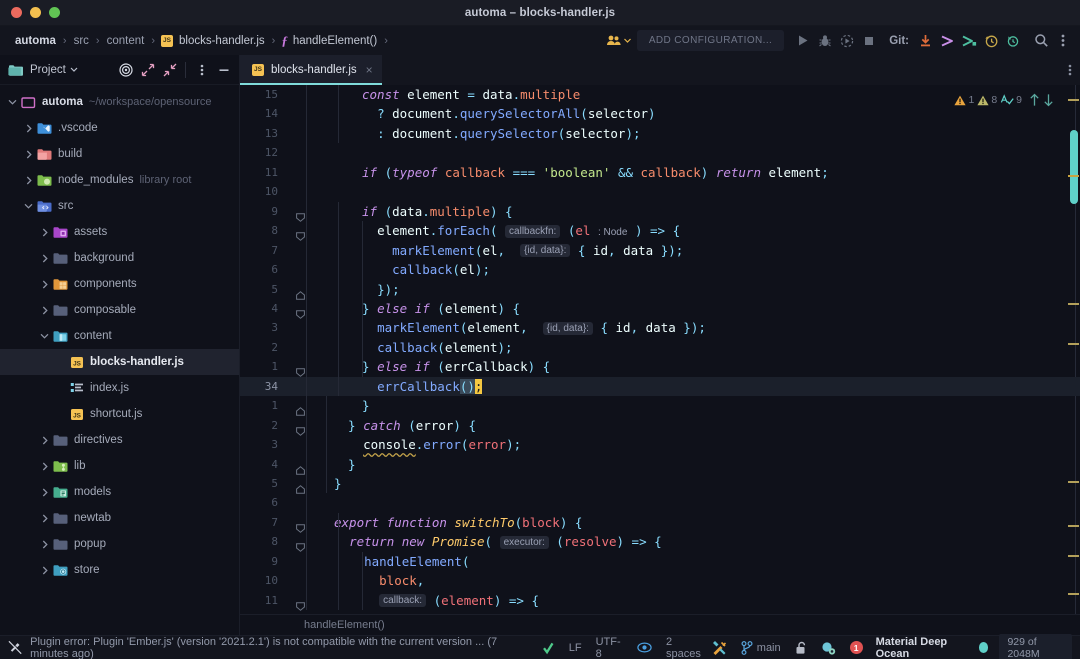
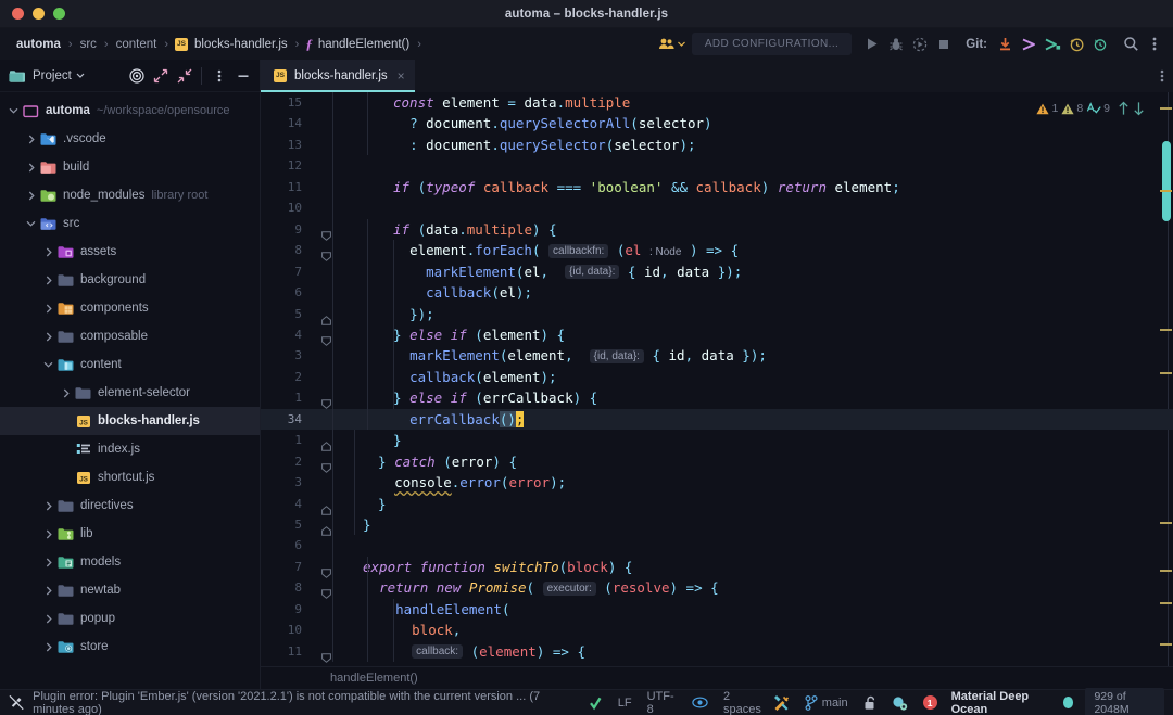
  automa – blocks-handler.js
  automa
  ›
  src
  ›
  content
  ›
  blocks-handler.js
  ›
  ƒ
  handleElement()
  ›
  ADD CONFIGURATION...
  Git:
  Project
  automa
  ~/workspace/opensource
  .vscode
  build
  node_modules
  library root
  src
  assets
  background
  components
  composable
  content
+ element-selector
  blocks-handler.js
  index.js
  shortcut.js
  directives
  lib
  models
  newtab
  popup
  store
  blocks-handler.js
  ×
  15
  const element = data.multiple
  14
  ? document.querySelectorAll(selector)
  13
  : document.querySelector(selector);
  12
  11
  if (typeof callback === 'boolean' && callback) return element;
  10
  9
  if (data.multiple) {
  8
  element.forEach( callbackfn: (el : Node ) => {
  7
  markElement(el, {id, data}: { id, data });
  6
  callback(el);
  5
  });
  4
  } else if (element) {
  3
  markElement(element, {id, data}: { id, data });
  2
  callback(element);
  1
  } else if (errCallback) {
  34
  errCallback();
  1
  }
  2
  } catch (error) {
  3
  console.error(error);
  4
  }
  5
  }
  6
  7
  xport function switchTo(block) {
  8
  return new Promise( executor: (resolve) => {
  9
  handleElement(
  10
  block,
  11
  callback: (element) => {
  1
  8
  9
  handleElement()
  Plugin error: Plugin 'Ember.js' (version '2021.2.1') is not compatible with the current version ... (7 minutes ago)
  LF
  UTF-8
  2 spaces
  main
  1
  Material Deep Ocean
  929 of 2048M
